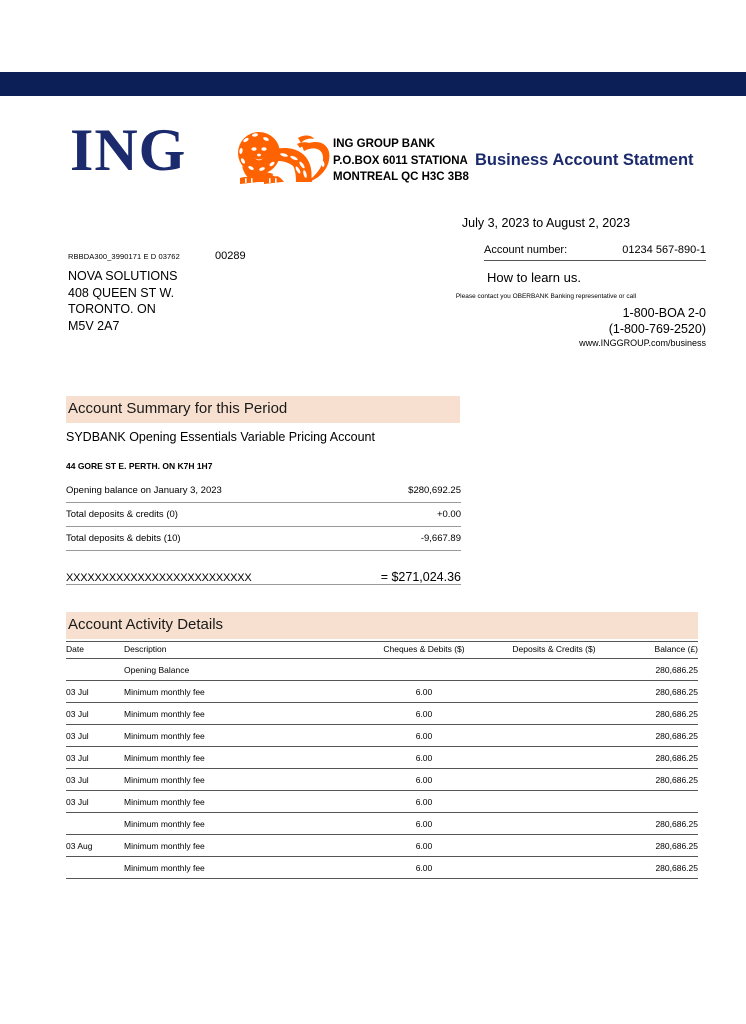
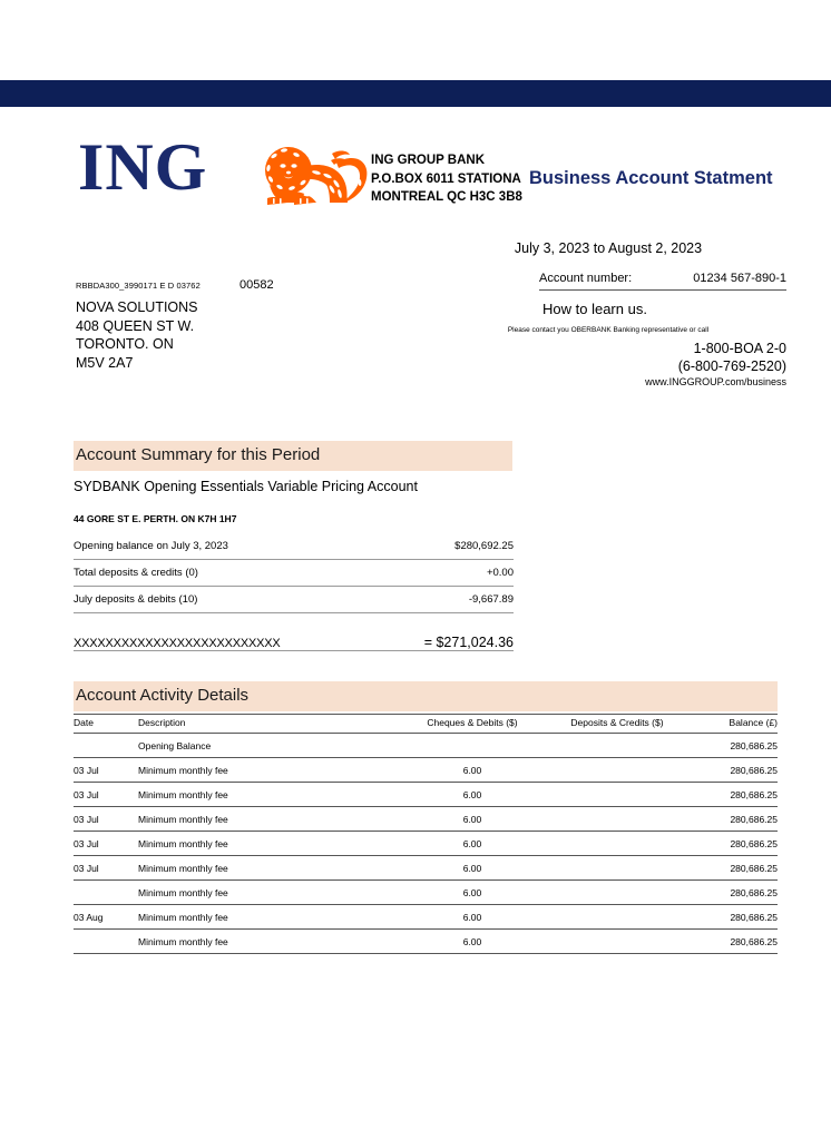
  ING
  ING GROUP BANK
  P.O.BOX 6011 STATIONA
  MONTREAL QC H3C 3B8
  Business Account Statment
  July 3, 2023 to August 2, 2023
  Account number:
  01234 567-890-1
  How to learn us.
  1-800-BOA 2-0
- (1-800-769-2520)
+ (6-800-769-2520)
  www.INGGROUP.com/business
  RBBDA300_3990171 E D 03762
- 00289
+ 00582
  NOVA SOLUTIONS
  408 QUEEN ST W.
  TORONTO. ON
  M5V 2A7
  Account Summary for this Period
  SYDBANK Opening Essentials Variable Pricing Account
  44 GORE ST E. PERTH. ON K7H 1H7
- Opening balance on January 3, 2023
+ Opening balance on July 3, 2023
  $280,692.25
  Total deposits & credits (0)
  +0.00
- Total deposits & debits (10)
+ July deposits & debits (10)
  -9,667.89
  XXXXXXXXXXXXXXXXXXXXXXXXXX
  = $271,024.36
  Account Activity Details
  Date	Description	Cheques & Debits ($)	Deposits & Credits ($)	Balance (£)
  	Opening Balance			280,686.25
  03 Jul	Minimum monthly fee	6.00		280,686.25
  03 Jul	Minimum monthly fee	6.00		280,686.25
  03 Jul	Minimum monthly fee	6.00		280,686.25
  03 Jul	Minimum monthly fee	6.00		280,686.25
  03 Jul	Minimum monthly fee	6.00		280,686.25
- 03 Jul	Minimum monthly fee	6.00
  	Minimum monthly fee	6.00		280,686.25
  03 Aug	Minimum monthly fee	6.00		280,686.25
  	Minimum monthly fee	6.00		280,686.25
